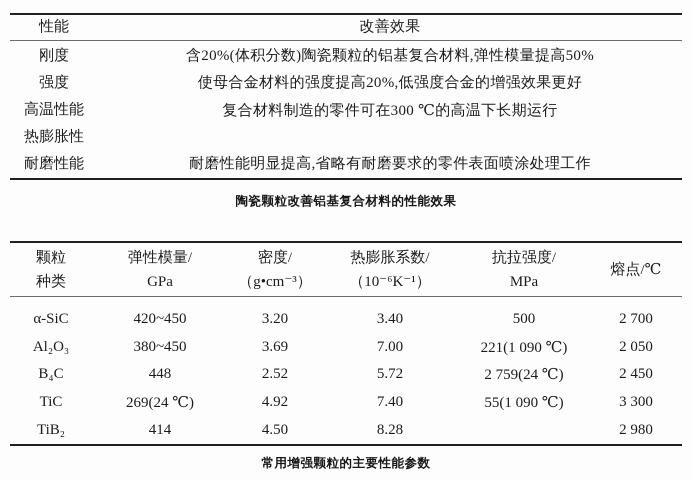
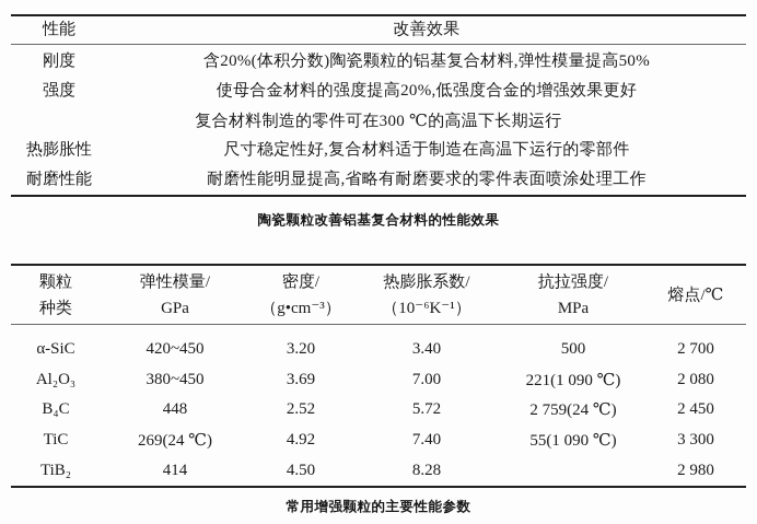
  性能
  改善效果
  刚度
  含20%(体积分数)陶瓷颗粒的铝基复合材料,弹性模量提高50%
  强度
  使母合金材料的强度提高20%,低强度合金的增强效果更好
- 高温性能
  复合材料制造的零件可在300 ℃的高温下长期运行
  热膨胀性
+ 尺寸稳定性好,复合材料适于制造在高温下运行的零部件
  耐磨性能
  耐磨性能明显提高,省略有耐磨要求的零件表面喷涂处理工作
  陶瓷颗粒改善铝基复合材料的性能效果
  颗粒
  种类
  弹性模量/
  GPa
  密度/
  （g•cm⁻³）
  热膨胀系数/
  （10⁻⁶K⁻¹）
  抗拉强度/
  MPa
  熔点/℃
  α-SiC
  420~450
  3.20
  3.40
  500
  2 700
  Al₂O₃
  380~450
  3.69
  7.00
  221(1 090 ℃)
- 2 050
+ 2 080
  B₄C
  448
  2.52
  5.72
  2 759(24 ℃)
  2 450
  TiC
  269(24 ℃)
  4.92
  7.40
  55(1 090 ℃)
  3 300
  TiB₂
  414
  4.50
  8.28
  2 980
  常用增强颗粒的主要性能参数
